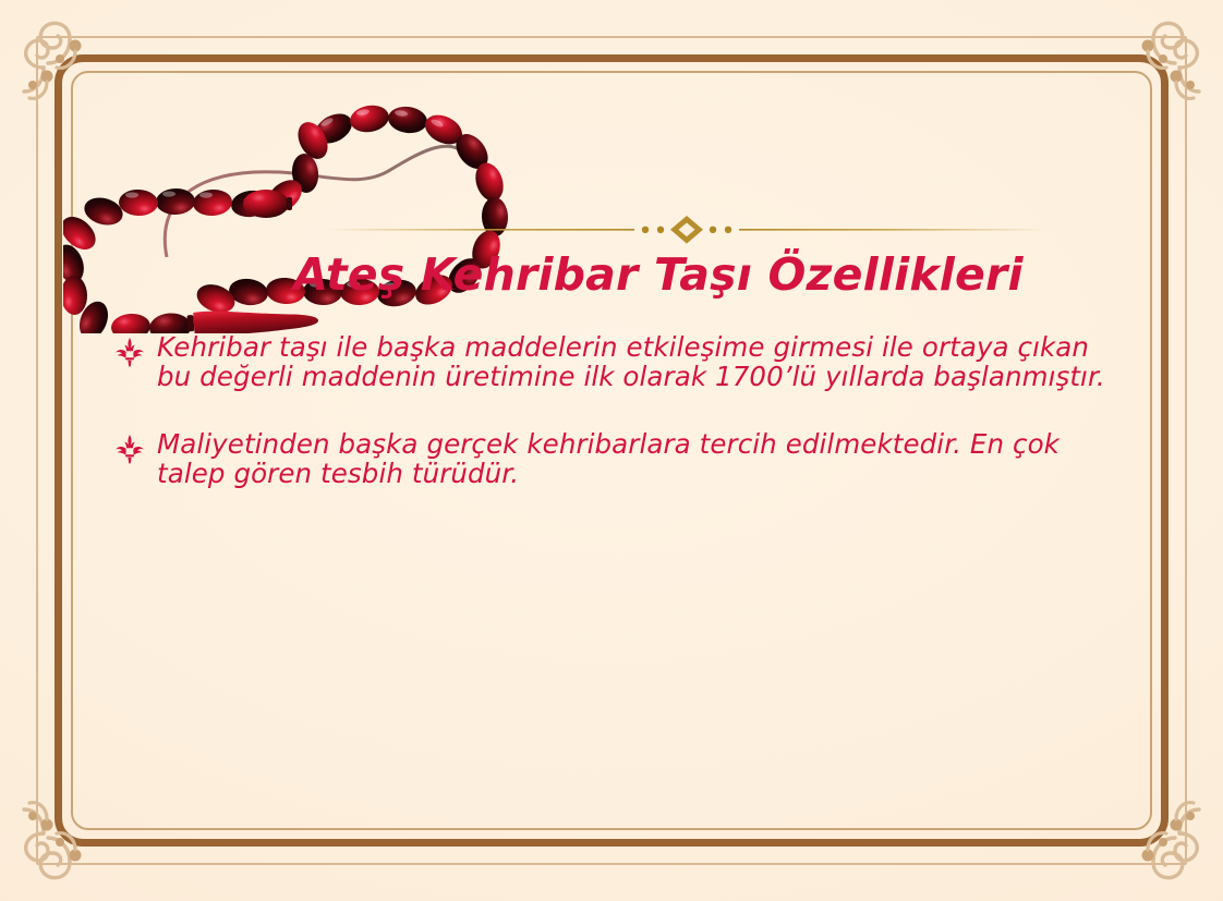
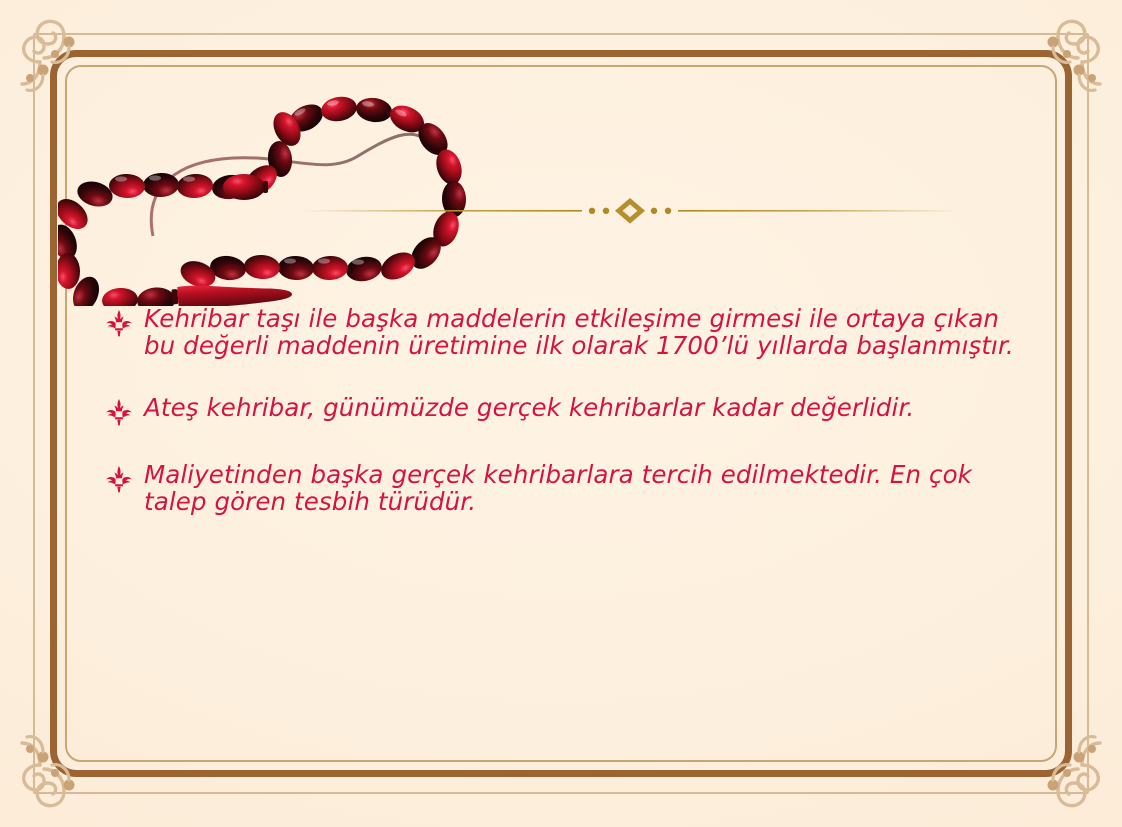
- Ateş Kehribar Taşı Özellikleri
  Kehribar taşı ile başka maddelerin etkileşime girmesi ile ortaya çıkan bu değerli maddenin üretimine ilk olarak 1700’lü yıllarda başlanmıştır.
+ Ateş kehribar, günümüzde gerçek kehribarlar kadar değerlidir.
  Maliyetinden başka gerçek kehribarlara tercih edilmektedir. En çok talep gören tesbih türüdür.
